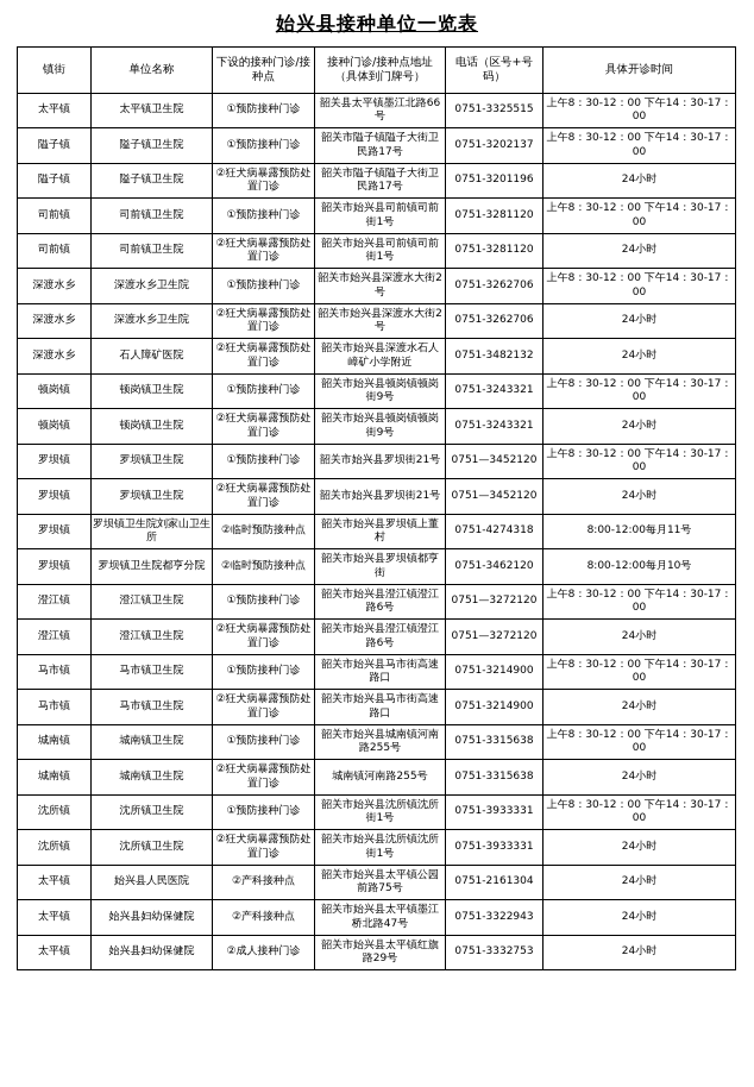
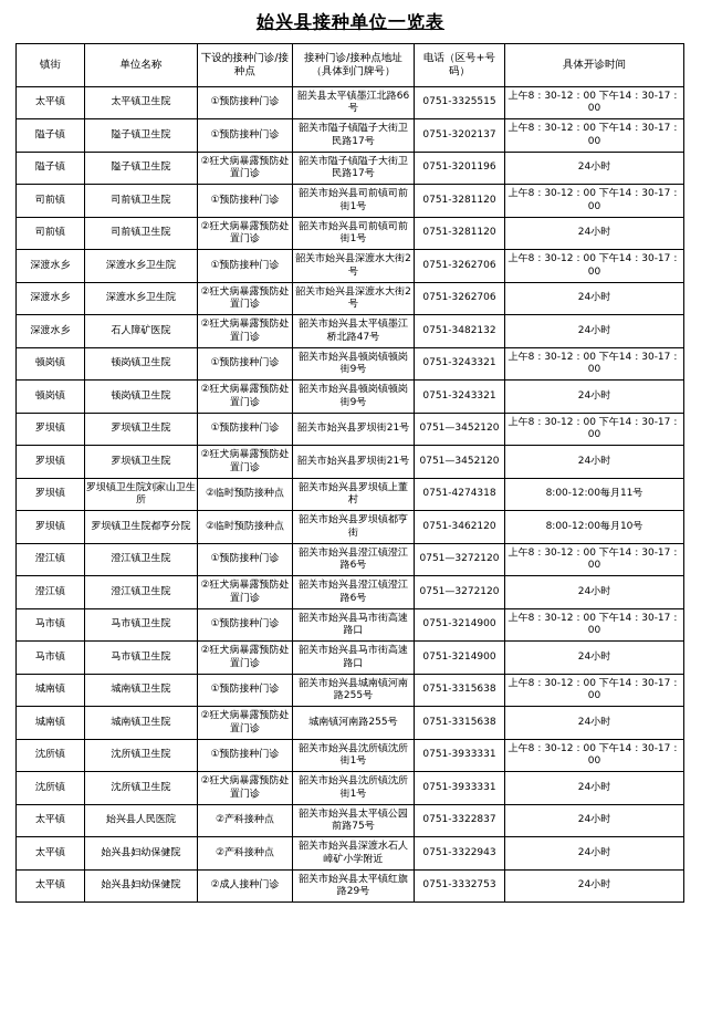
  始兴县接种单位一览表
  镇街	单位名称	下设的接种门诊/接种点	接种门诊/接种点地址（具体到门牌号）	电话（区号+号码）	具体开诊时间
  太平镇	太平镇卫生院	①预防接种门诊	韶关县太平镇墨江北路66号	0751-3325515	上午8：30-12：00 下午14：30-17：00
  隘子镇	隘子镇卫生院	①预防接种门诊	韶关市隘子镇隘子大街卫民路17号	0751-3202137	上午8：30-12：00 下午14：30-17：00
  隘子镇	隘子镇卫生院	②狂犬病暴露预防处置门诊	韶关市隘子镇隘子大街卫民路17号	0751-3201196	24小时
  司前镇	司前镇卫生院	①预防接种门诊	韶关市始兴县司前镇司前街1号	0751-3281120	上午8：30-12：00 下午14：30-17：00
  司前镇	司前镇卫生院	②狂犬病暴露预防处置门诊	韶关市始兴县司前镇司前街1号	0751-3281120	24小时
  深渡水乡	深渡水乡卫生院	①预防接种门诊	韶关市始兴县深渡水大街2号	0751-3262706	上午8：30-12：00 下午14：30-17：00
  深渡水乡	深渡水乡卫生院	②狂犬病暴露预防处置门诊	韶关市始兴县深渡水大街2号	0751-3262706	24小时
- 深渡水乡	石人障矿医院	②狂犬病暴露预防处置门诊	韶关市始兴县深渡水石人嶂矿小学附近	0751-3482132	24小时
+ 深渡水乡	石人障矿医院	②狂犬病暴露预防处置门诊	韶关市始兴县太平镇墨江桥北路47号	0751-3482132	24小时
  顿岗镇	顿岗镇卫生院	①预防接种门诊	韶关市始兴县顿岗镇顿岗街9号	0751-3243321	上午8：30-12：00 下午14：30-17：00
  顿岗镇	顿岗镇卫生院	②狂犬病暴露预防处置门诊	韶关市始兴县顿岗镇顿岗街9号	0751-3243321	24小时
  罗坝镇	罗坝镇卫生院	①预防接种门诊	韶关市始兴县罗坝街21号	0751—3452120	上午8：30-12：00 下午14：30-17：00
  罗坝镇	罗坝镇卫生院	②狂犬病暴露预防处置门诊	韶关市始兴县罗坝街21号	0751—3452120	24小时
  罗坝镇	罗坝镇卫生院刘家山卫生所	②临时预防接种点	韶关市始兴县罗坝镇上董村	0751-4274318	8:00-12:00每月11号
  罗坝镇	罗坝镇卫生院都亨分院	②临时预防接种点	韶关市始兴县罗坝镇都亨街	0751-3462120	8:00-12:00每月10号
  澄江镇	澄江镇卫生院	①预防接种门诊	韶关市始兴县澄江镇澄江路6号	0751—3272120	上午8：30-12：00 下午14：30-17：00
  澄江镇	澄江镇卫生院	②狂犬病暴露预防处置门诊	韶关市始兴县澄江镇澄江路6号	0751—3272120	24小时
  马市镇	马市镇卫生院	①预防接种门诊	韶关市始兴县马市街高速路口	0751-3214900	上午8：30-12：00 下午14：30-17：00
  马市镇	马市镇卫生院	②狂犬病暴露预防处置门诊	韶关市始兴县马市街高速路口	0751-3214900	24小时
  城南镇	城南镇卫生院	①预防接种门诊	韶关市始兴县城南镇河南路255号	0751-3315638	上午8：30-12：00 下午14：30-17：00
  城南镇	城南镇卫生院	②狂犬病暴露预防处置门诊	城南镇河南路255号	0751-3315638	24小时
  沈所镇	沈所镇卫生院	①预防接种门诊	韶关市始兴县沈所镇沈所街1号	0751-3933331	上午8：30-12：00 下午14：30-17：00
  沈所镇	沈所镇卫生院	②狂犬病暴露预防处置门诊	韶关市始兴县沈所镇沈所街1号	0751-3933331	24小时
- 太平镇	始兴县人民医院	②产科接种点	韶关市始兴县太平镇公园前路75号	0751-2161304	24小时
+ 太平镇	始兴县人民医院	②产科接种点	韶关市始兴县太平镇公园前路75号	0751-3322837	24小时
- 太平镇	始兴县妇幼保健院	②产科接种点	韶关市始兴县太平镇墨江桥北路47号	0751-3322943	24小时
+ 太平镇	始兴县妇幼保健院	②产科接种点	韶关市始兴县深渡水石人嶂矿小学附近	0751-3322943	24小时
  太平镇	始兴县妇幼保健院	②成人接种门诊	韶关市始兴县太平镇红旗路29号	0751-3332753	24小时
